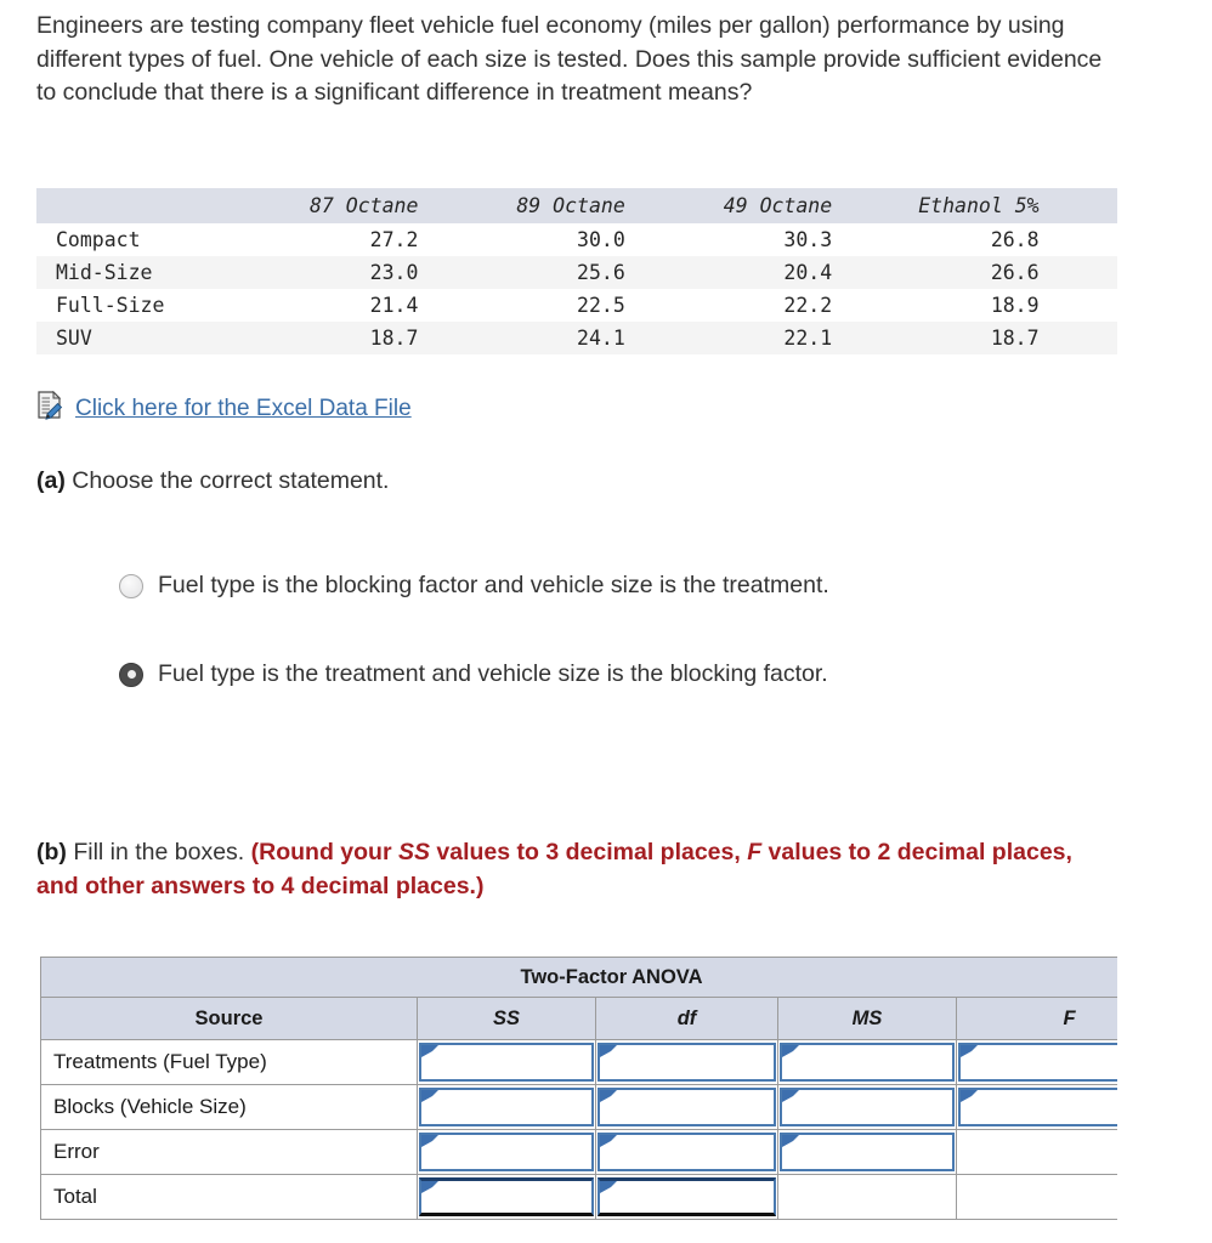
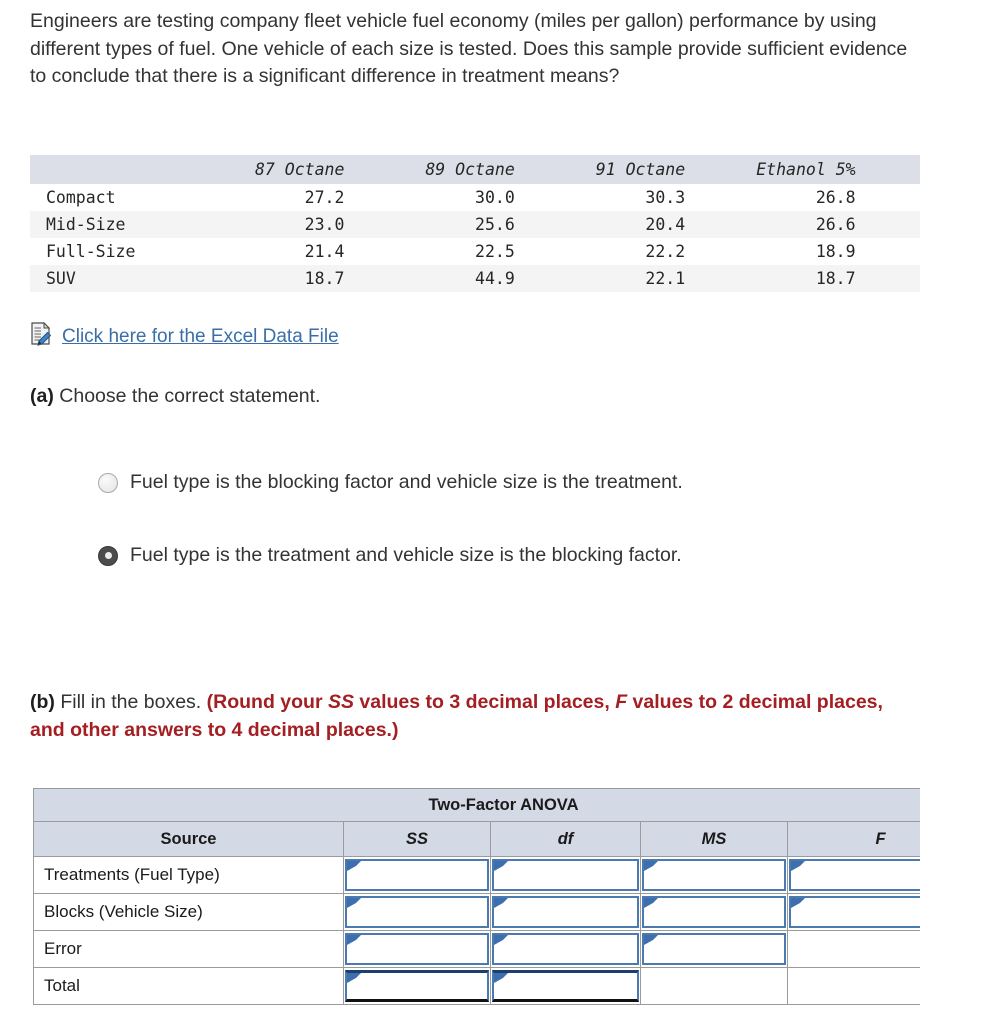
  Engineers are testing company fleet vehicle fuel economy (miles per gallon) performance by using different types of fuel. One vehicle of each size is tested. Does this sample provide sufficient evidence to conclude that there is a significant difference in treatment means?
- 	87 Octane	89 Octane	49 Octane	Ethanol 5%
+ 	87 Octane	89 Octane	91 Octane	Ethanol 5%
  Compact	27.2	30.0	30.3	26.8
  Mid-Size	23.0	25.6	20.4	26.6
  Full-Size	21.4	22.5	22.2	18.9
- SUV	18.7	24.1	22.1	18.7
+ SUV	18.7	44.9	22.1	18.7
  Click here for the Excel Data File
  (a) Choose the correct statement.
  Fuel type is the blocking factor and vehicle size is the treatment.
  Fuel type is the treatment and vehicle size is the blocking factor.
  (b) Fill in the boxes. (Round your SS values to 3 decimal places, F values to 2 decimal places, and other answers to 4 decimal places.)
  Two-Factor ANOVA
  Source	SS	df	MS	F
  Treatments (Fuel Type)
  Blocks (Vehicle Size)
  Error
  Total
